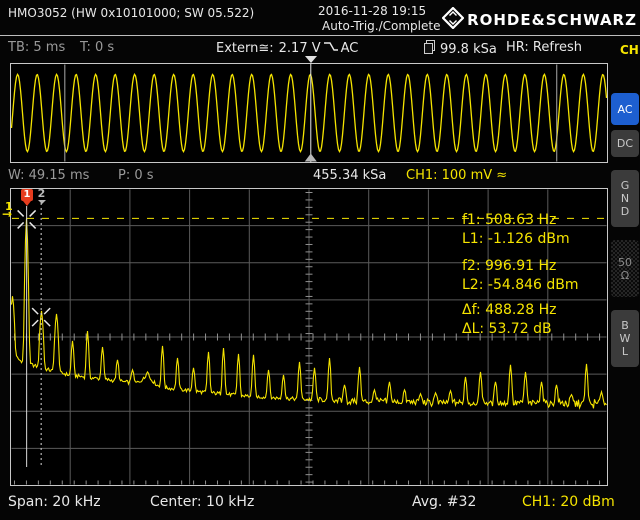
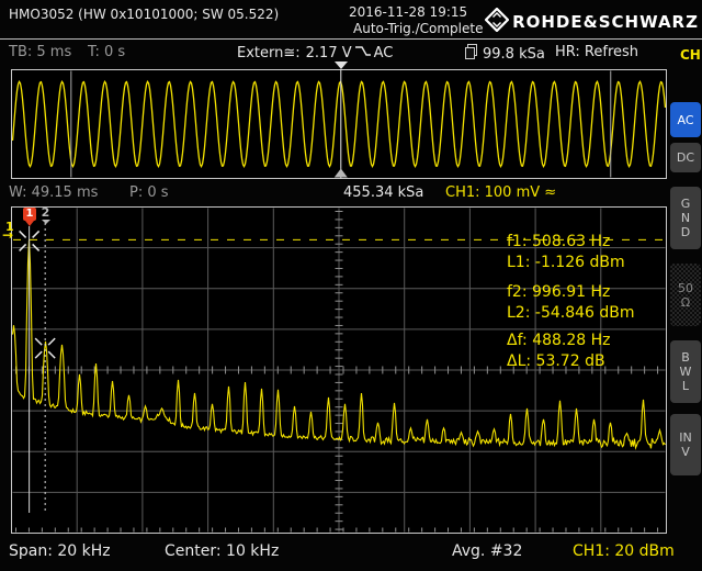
  HMO3052 (HW 0x10101000; SW 05.522)
  2016-11-28 19:15
  Auto-Trig./Complete
  ROHDE&SCHWARZ
  TB: 5 ms
  T: 0 s
  Extern
  ≅:
  2.17 V
  AC
  99.8 kSa
  HR: Refresh
  W: 49.15 ms
  P: 0 s
  455.34 kSa
  CH1: 100 mV ≈
  f1: 508.63 Hz
  L1: -1.126 dBm
  f2: 996.91 Hz
  L2: -54.846 dBm
  Δf: 488.28 Hz
  ΔL: 53.72 dB
  1
  2
  1
  →
  Span: 20 kHz
  Center: 10 kHz
  Avg. #32
  CH1: 20 dBm
  AC
  DC
  GND
  50
  Ω
  BWL
+ INV
